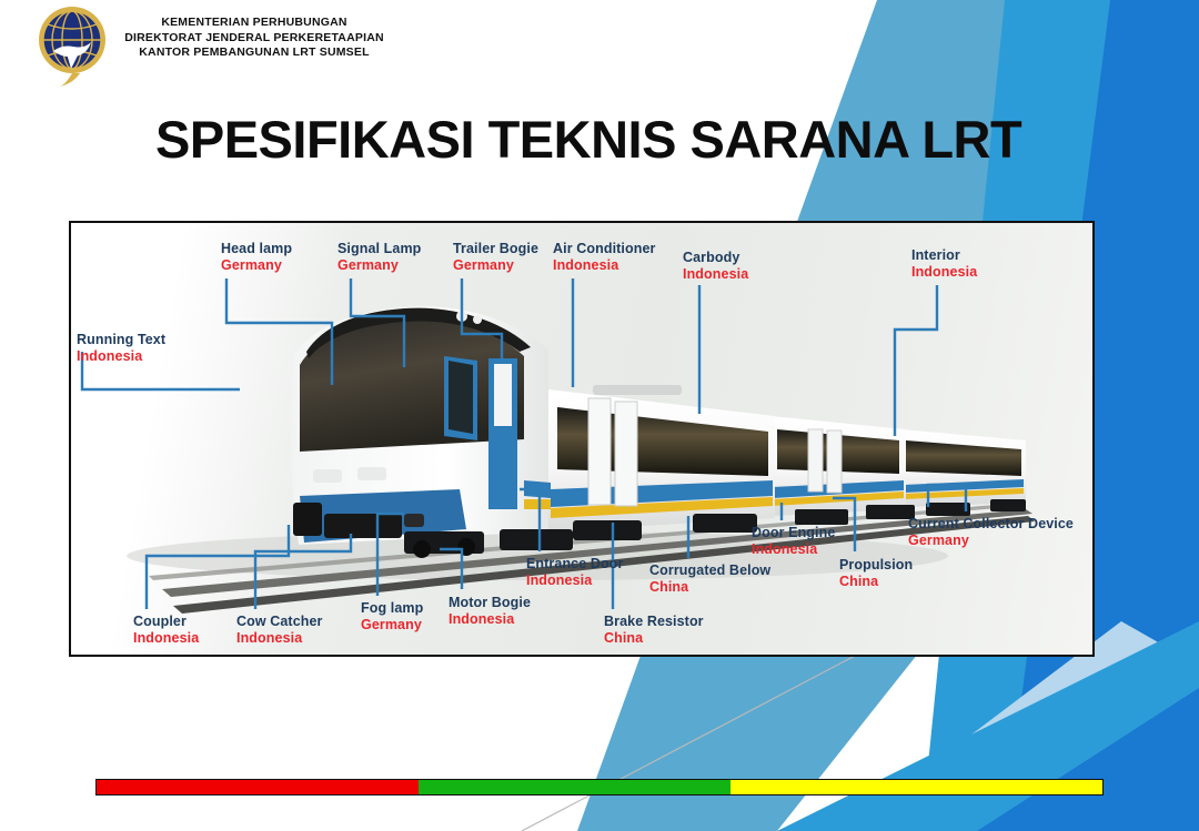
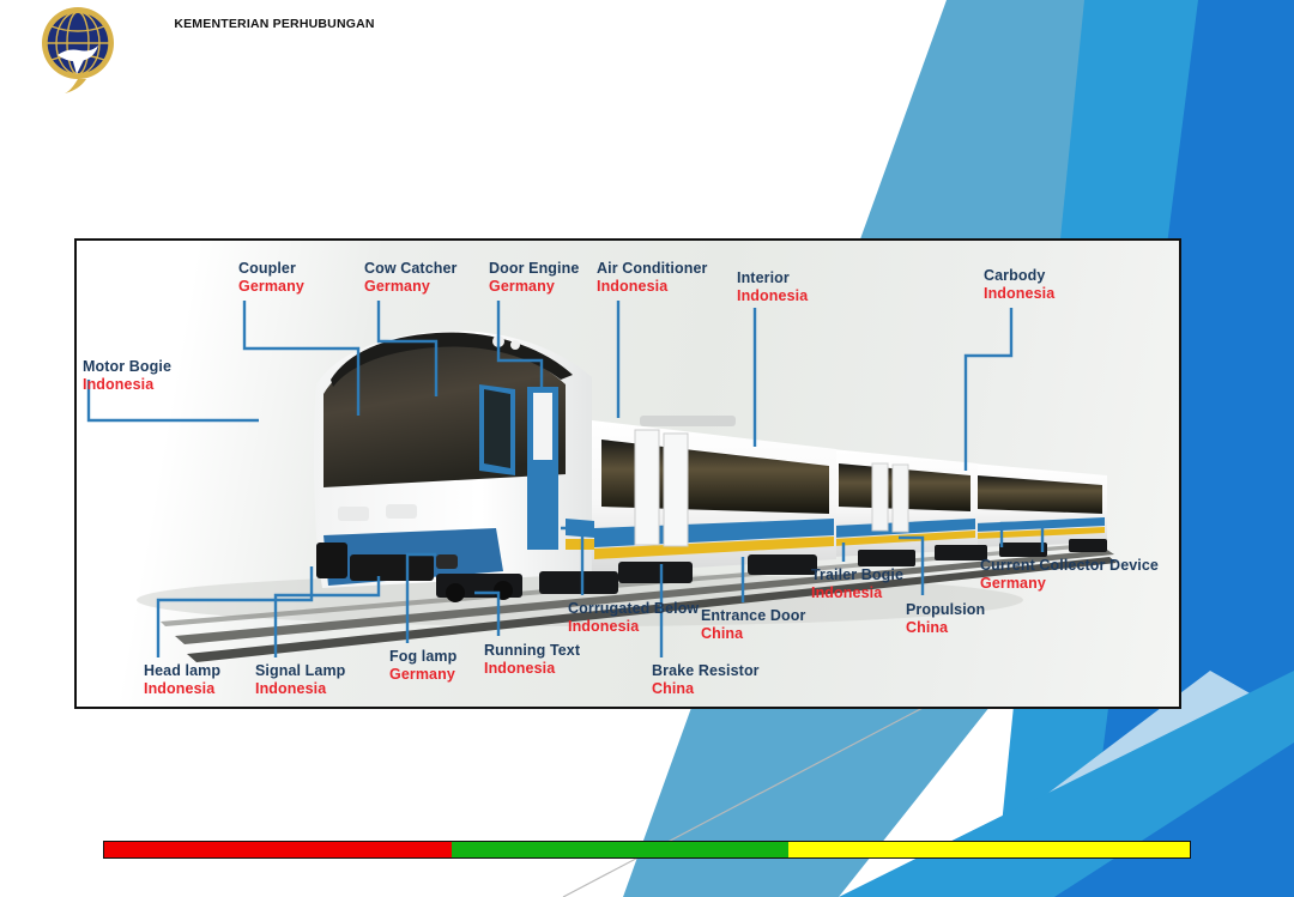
  KEMENTERIAN PERHUBUNGAN
- DIREKTORAT JENDERAL PERKERETAAPIAN
- KANTOR PEMBANGUNAN LRT SUMSEL
- SPESIFIKASI TEKNIS SARANA LRT
- Running Text
+ Motor Bogie
  Indonesia
- Head lamp
+ Coupler
  Germany
- Signal Lamp
+ Cow Catcher
  Germany
- Trailer Bogie
+ Door Engine
  Germany
  Air Conditioner
  Indonesia
- Carbody
+ Interior
  Indonesia
- Interior
+ Carbody
  Indonesia
- Coupler
+ Head lamp
  Indonesia
- Cow Catcher
+ Signal Lamp
  Indonesia
  Fog lamp
  Germany
- Motor Bogie
+ Running Text
  Indonesia
- Entrance Door
+ Corrugated Below
  Indonesia
  Brake Resistor
  China
- Corrugated Below
+ Entrance Door
  China
- Door Engine
+ Trailer Bogie
  Indonesia
  Propulsion
  China
  Current Collector Device
  Germany
